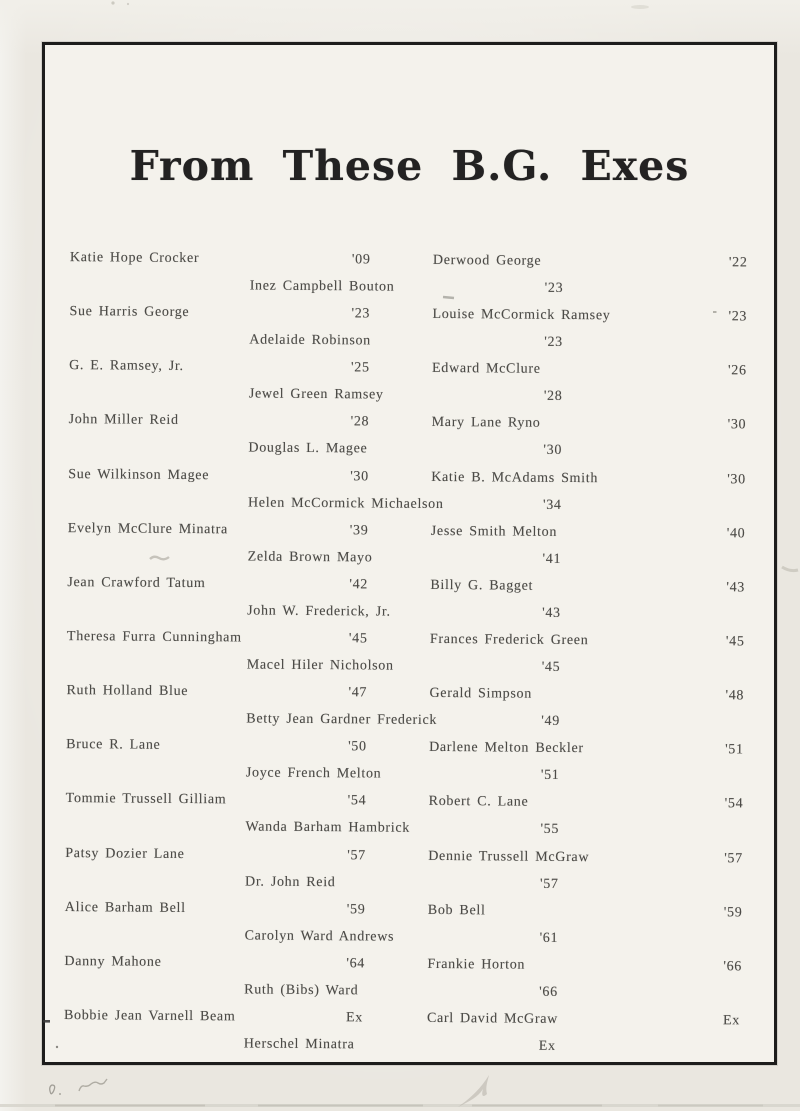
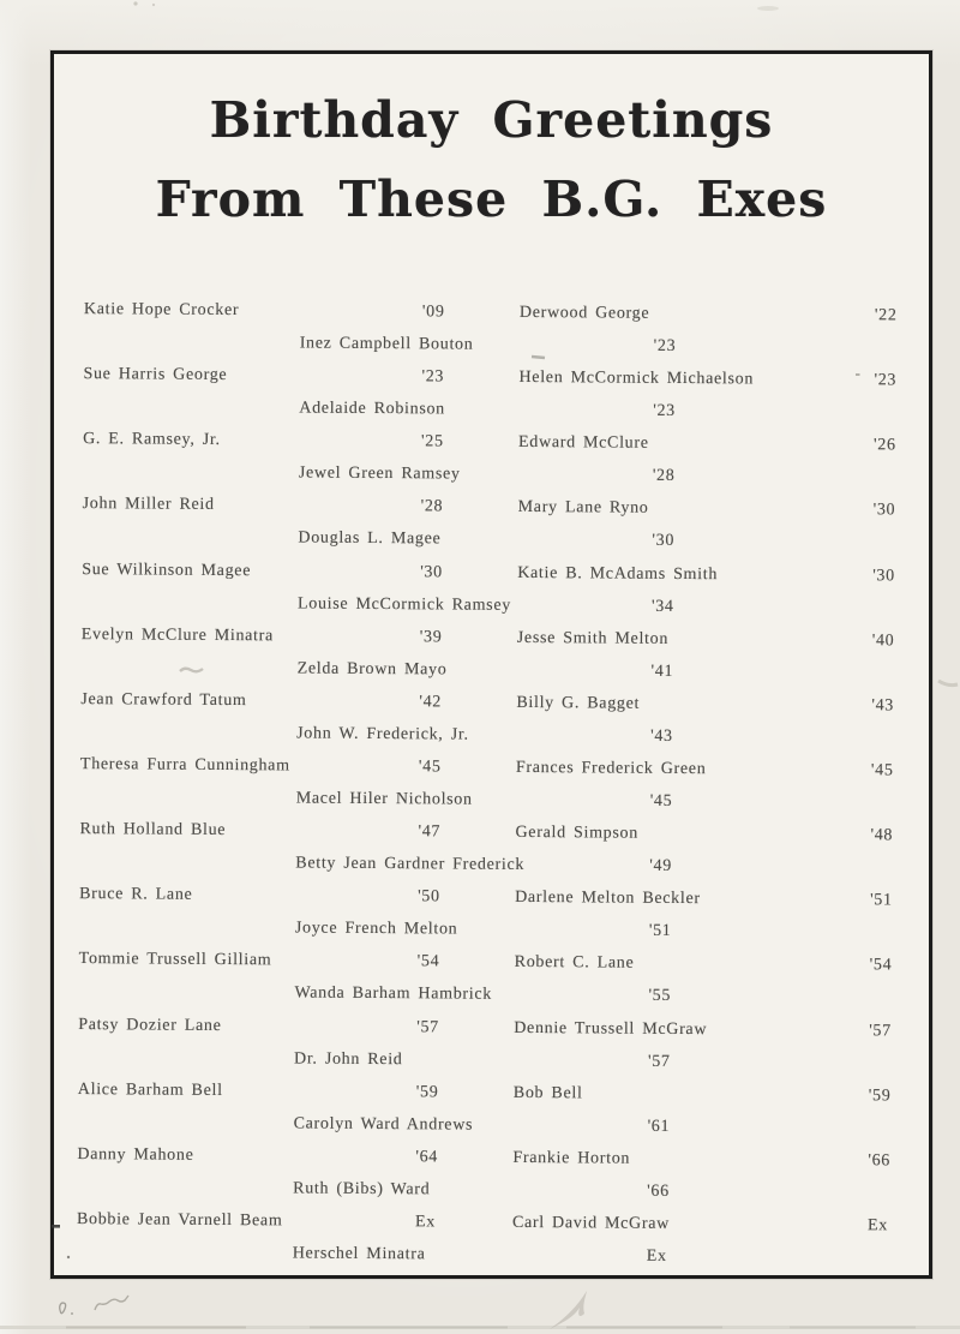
+ Birthday Greetings
  From These B.G. Exes
  Katie Hope Crocker
  '09
  Sue Harris George
  '23
  G. E. Ramsey, Jr.
  '25
  John Miller Reid
  '28
  Sue Wilkinson Magee
  '30
  Evelyn McClure Minatra
  '39
  Jean Crawford Tatum
  '42
  Theresa Furra Cunningham
  '45
  Ruth Holland Blue
  '47
  Bruce R. Lane
  '50
  Tommie Trussell Gilliam
  '54
  Patsy Dozier Lane
  '57
  Alice Barham Bell
  '59
  Danny Mahone
  '64
  Bobbie Jean Varnell Beam
  Ex
  Inez Campbell Bouton
  '23
  Adelaide Robinson
  '23
  Jewel Green Ramsey
  '28
  Douglas L. Magee
  '30
- Helen McCormick Michaelson
+ Louise McCormick Ramsey
  '34
  Zelda Brown Mayo
  '41
  John W. Frederick, Jr.
  '43
  Macel Hiler Nicholson
  '45
  Betty Jean Gardner Frederick
  '49
  Joyce French Melton
  '51
  Wanda Barham Hambrick
  '55
  Dr. John Reid
  '57
  Carolyn Ward Andrews
  '61
  Ruth (Bibs) Ward
  '66
  Herschel Minatra
  Ex
  Derwood George
  '22
- Louise McCormick Ramsey
+ Helen McCormick Michaelson
  '23
  Edward McClure
  '26
  Mary Lane Ryno
  '30
  Katie B. McAdams Smith
  '30
  Jesse Smith Melton
  '40
  Billy G. Bagget
  '43
  Frances Frederick Green
  '45
  Gerald Simpson
  '48
  Darlene Melton Beckler
  '51
  Robert C. Lane
  '54
  Dennie Trussell McGraw
  '57
  Bob Bell
  '59
  Frankie Horton
  '66
  Carl David McGraw
  Ex
